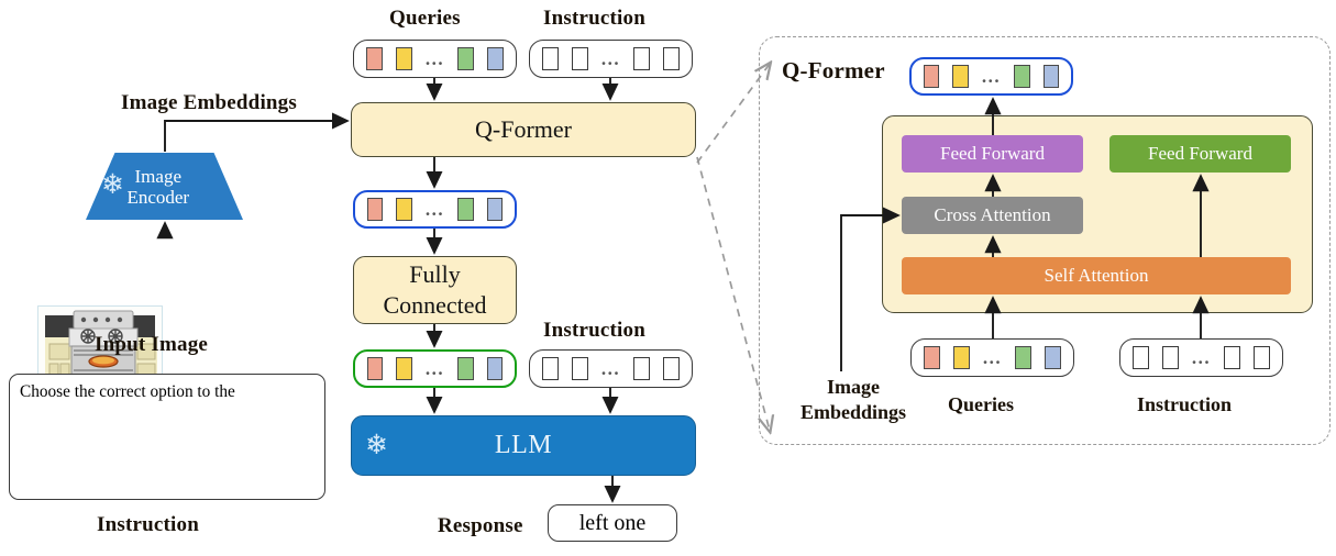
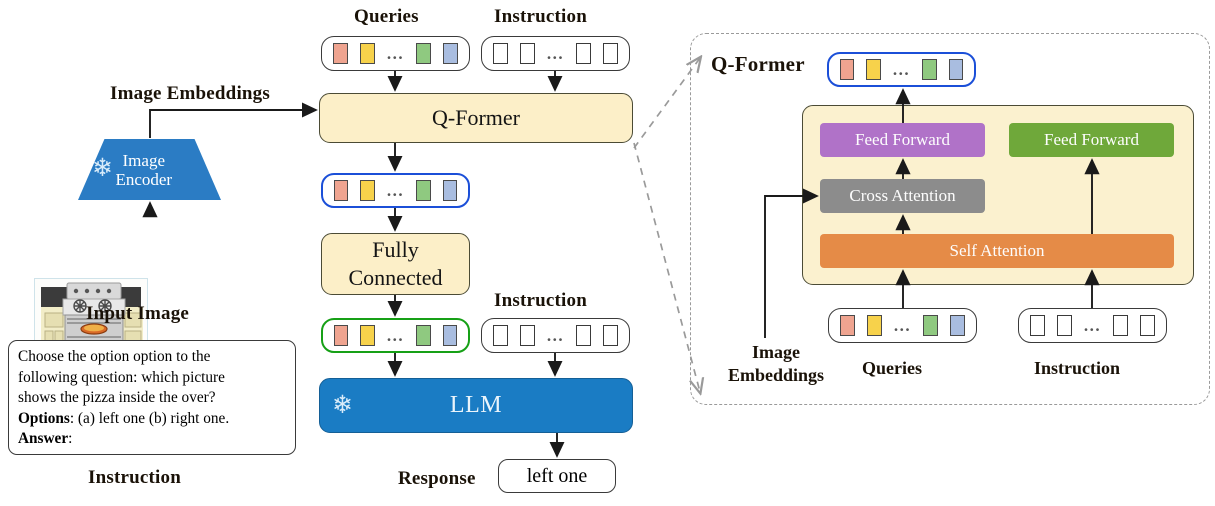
  Image Embeddings
  ❄
  Image
  Encoder
  Input Image
- Choose the correct option to the
+ Choose the option option to the
+ following question: which picture
+ shows the pizza inside the over?
+ Options: (a) left one (b) right one.
+ Answer:
  Instruction
  Queries
  Instruction
  ...
  ...
  Q-Former
  ...
  Fully
  Connected
  Instruction
  ...
  ...
  ❄
  LLM
  Response
  left one
  Q-Former
  ...
  Feed Forward
  Feed Forward
  Cross Attention
  Self Attention
  ...
  ...
  Image
  Embeddings
  Queries
  Instruction
